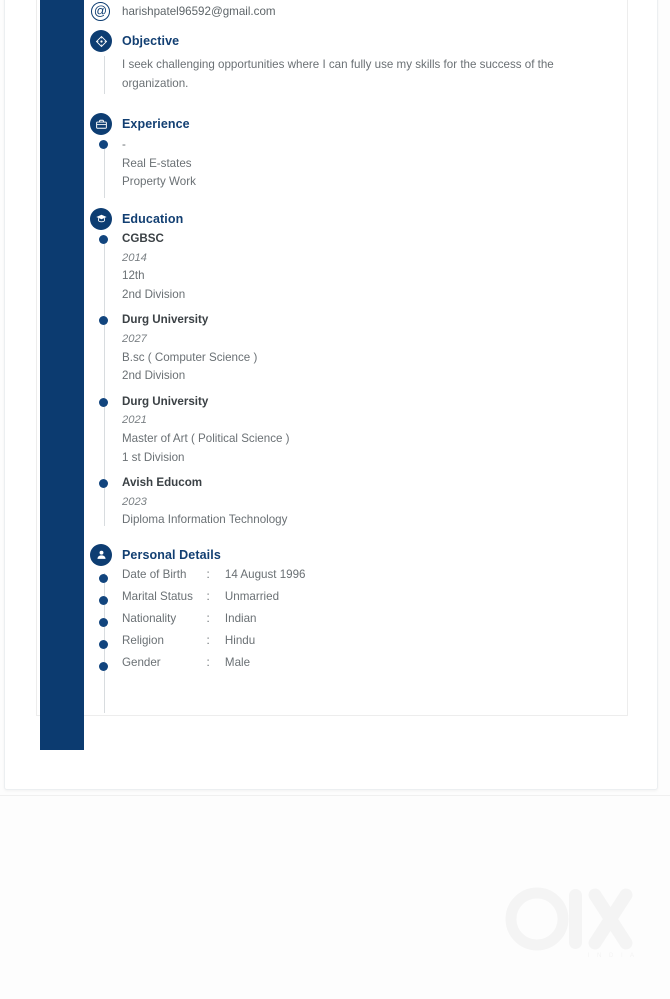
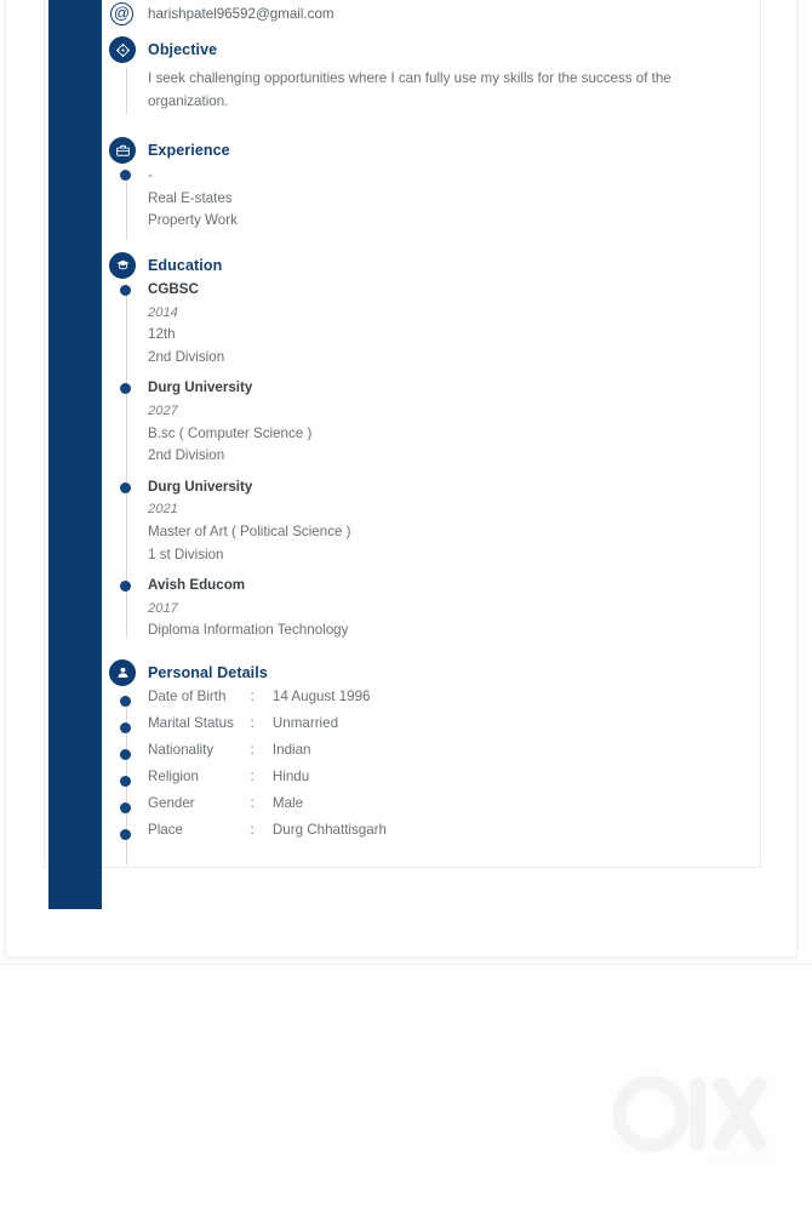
  @
  harishpatel96592@gmail.com
  Objective
  I seek challenging opportunities where I can fully use my skills for the success of the organization.
  Experience
  -
  Real E-states
  Property Work
  Education
  CGBSC
  2014
  12th
  2nd Division
  Durg University
  2027
  B.sc ( Computer Science )
  2nd Division
  Durg University
  2021
  Master of Art ( Political Science )
  1 st Division
  Avish Educom
- 2023
+ 2017
  Diploma Information Technology
  Personal Details
  Date of Birth : 14 August 1996
  Marital Status : Unmarried
  Nationality : Indian
  Religion : Hindu
  Gender : Male
+ Place : Durg Chhattisgarh
